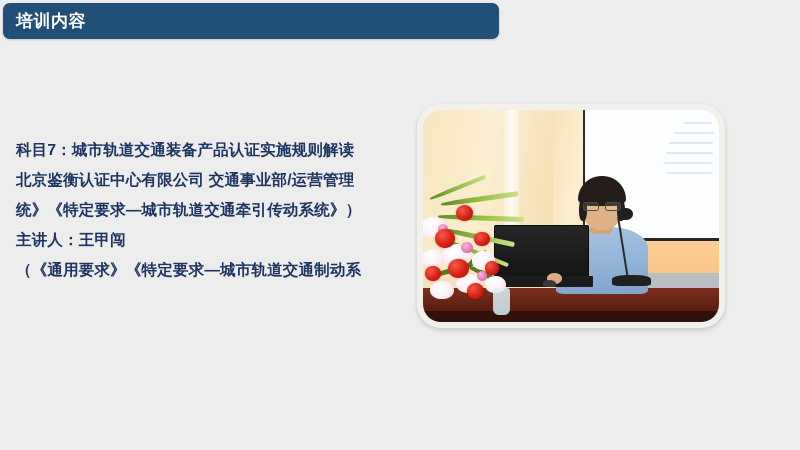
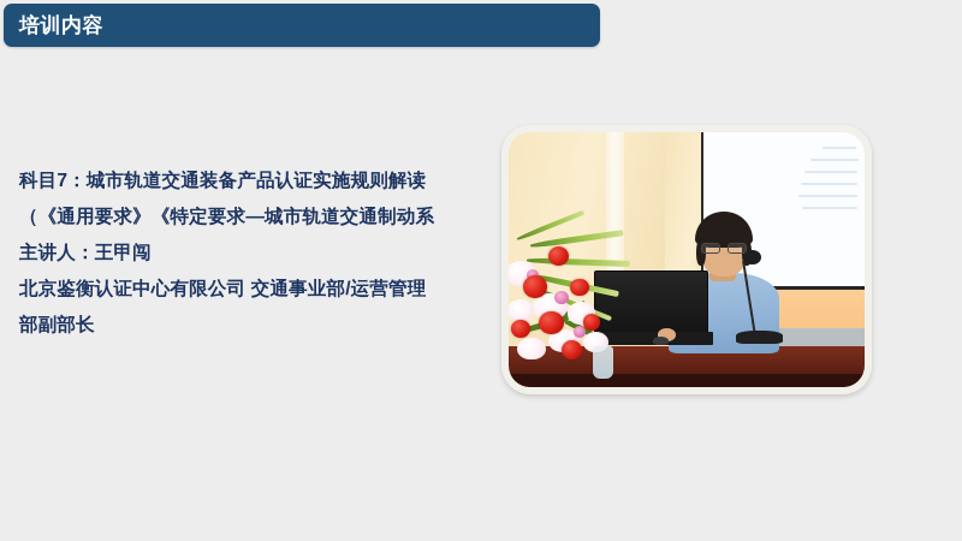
  培训内容
  科目7：城市轨道交通装备产品认证实施规则解读
- 北京鉴衡认证中心有限公司 交通事业部/运营管理
+ （《通用要求》《特定要求—城市轨道交通制动系
- 统》《特定要求—城市轨道交通牵引传动系统》）
  主讲人：王甲闯
- （《通用要求》《特定要求—城市轨道交通制动系
+ 北京鉴衡认证中心有限公司 交通事业部/运营管理
+ 部副部长
